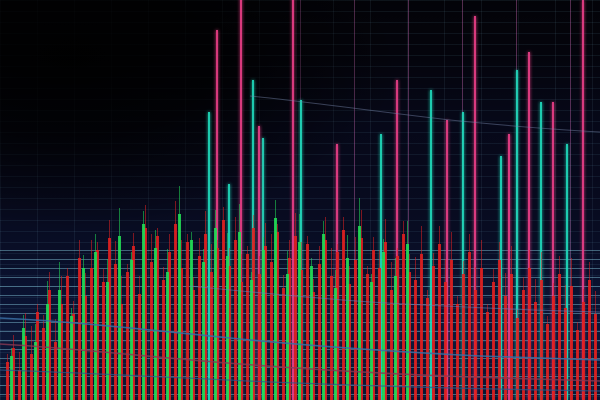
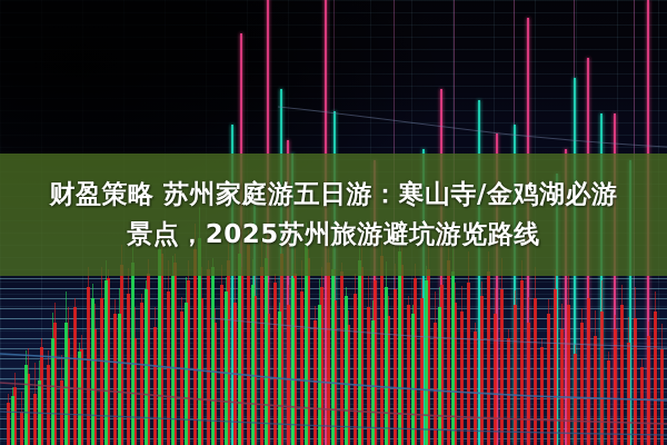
+ 财盈策略 苏州家庭游五日游：寒山寺/金鸡湖必游
+ 景点，2025苏州旅游避坑游览路线
